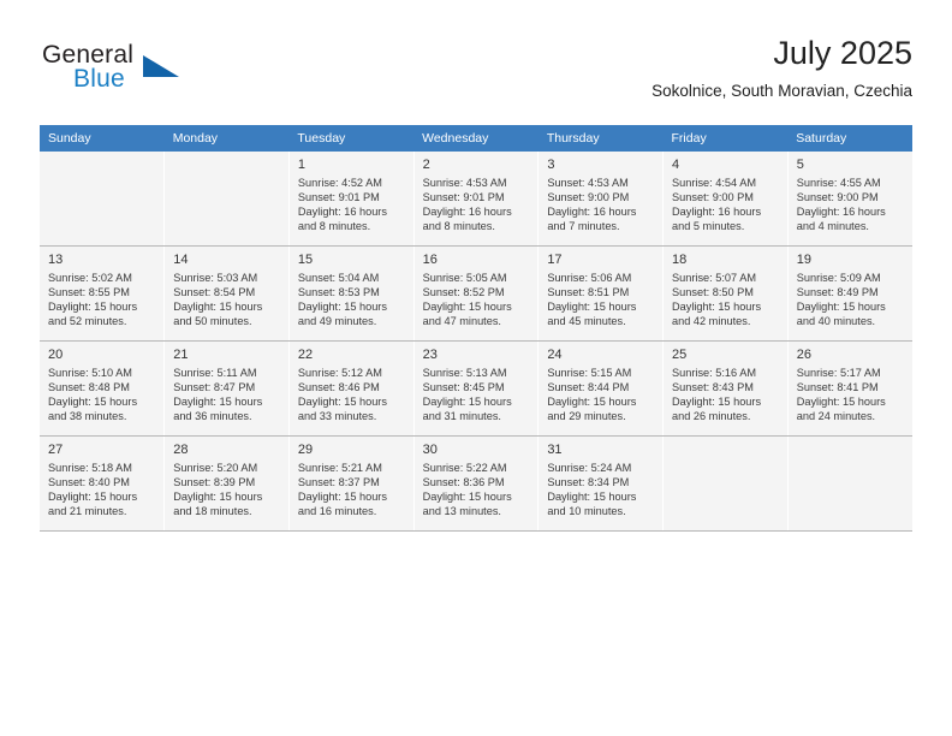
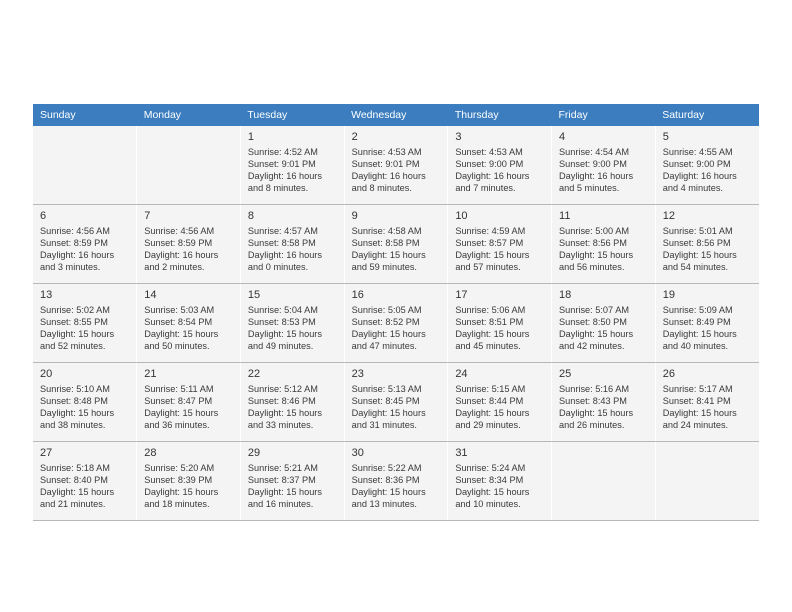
- General
- Blue
- July 2025
- Sokolnice, South Moravian, Czechia
  Sunday	Monday	Tuesday	Wednesday	Thursday	Friday	Saturday
  		1 Sunrise: 4:52 AM Sunset: 9:01 PM Daylight: 16 hours and 8 minutes.	2 Sunrise: 4:53 AM Sunset: 9:01 PM Daylight: 16 hours and 8 minutes.	3 Sunset: 4:53 AM Sunset: 9:00 PM Daylight: 16 hours and 7 minutes.	4 Sunrise: 4:54 AM Sunset: 9:00 PM Daylight: 16 hours and 5 minutes.	5 Sunrise: 4:55 AM Sunset: 9:00 PM Daylight: 16 hours and 4 minutes.
+ 6 Sunrise: 4:56 AM Sunset: 8:59 PM Daylight: 16 hours and 3 minutes.	7 Sunrise: 4:56 AM Sunset: 8:59 PM Daylight: 16 hours and 2 minutes.	8 Sunrise: 4:57 AM Sunset: 8:58 PM Daylight: 16 hours and 0 minutes.	9 Sunrise: 4:58 AM Sunset: 8:58 PM Daylight: 15 hours and 59 minutes.	10 Sunrise: 4:59 AM Sunset: 8:57 PM Daylight: 15 hours and 57 minutes.	11 Sunrise: 5:00 AM Sunset: 8:56 PM Daylight: 15 hours and 56 minutes.	12 Sunrise: 5:01 AM Sunset: 8:56 PM Daylight: 15 hours and 54 minutes.
- 13 Sunrise: 5:02 AM Sunset: 8:55 PM Daylight: 15 hours and 52 minutes.	14 Sunrise: 5:03 AM Sunset: 8:54 PM Daylight: 15 hours and 50 minutes.	15 Sunset: 5:04 AM Sunset: 8:53 PM Daylight: 15 hours and 49 minutes.	16 Sunrise: 5:05 AM Sunset: 8:52 PM Daylight: 15 hours and 47 minutes.	17 Sunrise: 5:06 AM Sunset: 8:51 PM Daylight: 15 hours and 45 minutes.	18 Sunrise: 5:07 AM Sunset: 8:50 PM Daylight: 15 hours and 42 minutes.	19 Sunrise: 5:09 AM Sunset: 8:49 PM Daylight: 15 hours and 40 minutes.
+ 13 Sunrise: 5:02 AM Sunset: 8:55 PM Daylight: 15 hours and 52 minutes.	14 Sunrise: 5:03 AM Sunset: 8:54 PM Daylight: 15 hours and 50 minutes.	15 Sunrise: 5:04 AM Sunset: 8:53 PM Daylight: 15 hours and 49 minutes.	16 Sunrise: 5:05 AM Sunset: 8:52 PM Daylight: 15 hours and 47 minutes.	17 Sunrise: 5:06 AM Sunset: 8:51 PM Daylight: 15 hours and 45 minutes.	18 Sunrise: 5:07 AM Sunset: 8:50 PM Daylight: 15 hours and 42 minutes.	19 Sunrise: 5:09 AM Sunset: 8:49 PM Daylight: 15 hours and 40 minutes.
  20 Sunrise: 5:10 AM Sunset: 8:48 PM Daylight: 15 hours and 38 minutes.	21 Sunrise: 5:11 AM Sunset: 8:47 PM Daylight: 15 hours and 36 minutes.	22 Sunrise: 5:12 AM Sunset: 8:46 PM Daylight: 15 hours and 33 minutes.	23 Sunrise: 5:13 AM Sunset: 8:45 PM Daylight: 15 hours and 31 minutes.	24 Sunrise: 5:15 AM Sunset: 8:44 PM Daylight: 15 hours and 29 minutes.	25 Sunrise: 5:16 AM Sunset: 8:43 PM Daylight: 15 hours and 26 minutes.	26 Sunrise: 5:17 AM Sunset: 8:41 PM Daylight: 15 hours and 24 minutes.
  27 Sunrise: 5:18 AM Sunset: 8:40 PM Daylight: 15 hours and 21 minutes.	28 Sunrise: 5:20 AM Sunset: 8:39 PM Daylight: 15 hours and 18 minutes.	29 Sunrise: 5:21 AM Sunset: 8:37 PM Daylight: 15 hours and 16 minutes.	30 Sunrise: 5:22 AM Sunset: 8:36 PM Daylight: 15 hours and 13 minutes.	31 Sunrise: 5:24 AM Sunset: 8:34 PM Daylight: 15 hours and 10 minutes.
